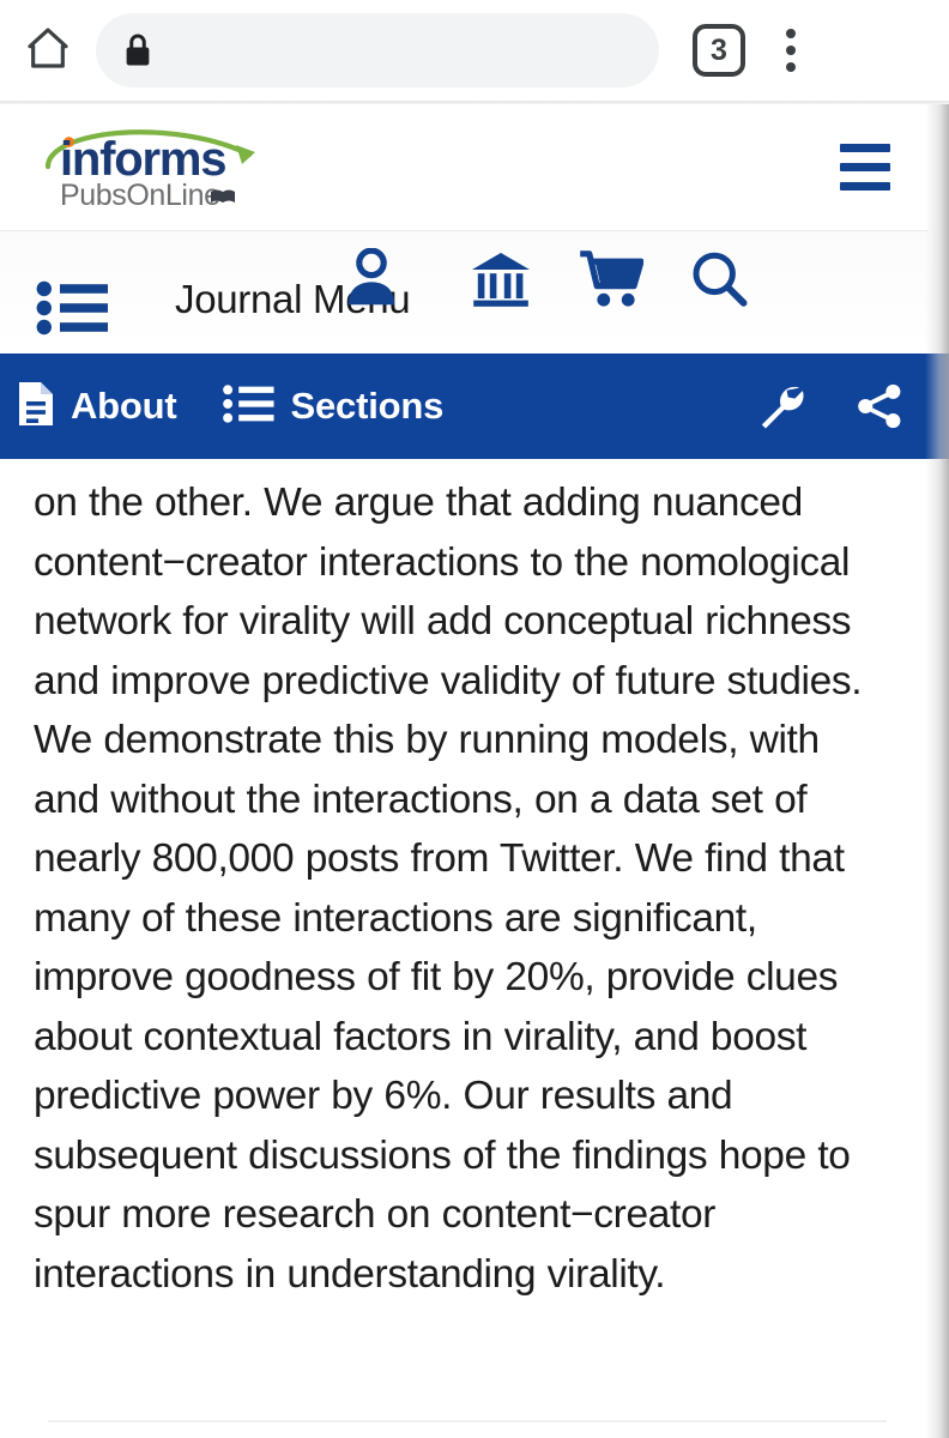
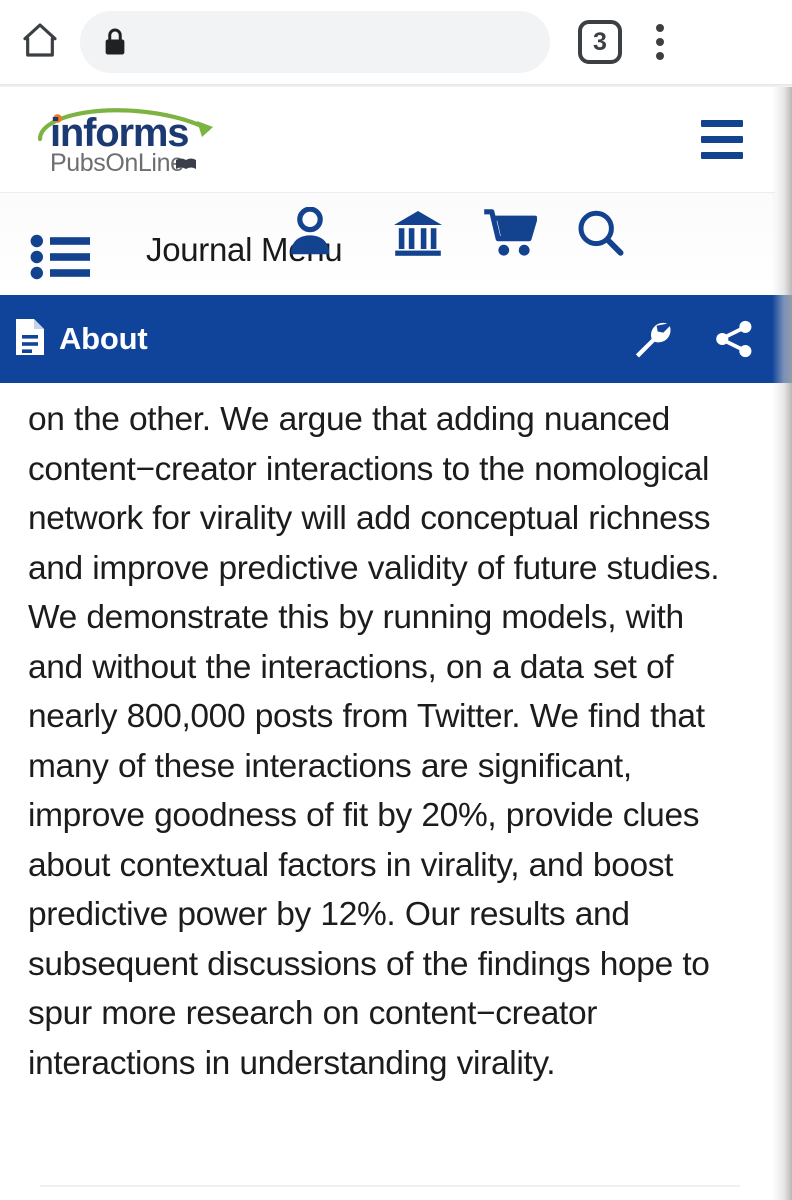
  3
  informs
  PubsOnLin
  Journal Mu
  About
- Sections
- on the other. We argue that adding nuanced content−creator interactions to the nomological network for virality will add conceptual richness and improve predictive validity of future studies. We demonstrate this by running models, with and without the interactions, on a data set of nearly 800,000 posts from Twitter. We find that many of these interactions are significant, improve goodness of fit by 20%, provide clues about contextual factors in virality, and boost predictive power by 6%. Our results and subsequent discussions of the findings hope to spur more research on content−creator interactions in understanding virality.
+ on the other. We argue that adding nuanced content−creator interactions to the nomological network for virality will add conceptual richness and improve predictive validity of future studies. We demonstrate this by running models, with and without the interactions, on a data set of nearly 800,000 posts from Twitter. We find that many of these interactions are significant, improve goodness of fit by 20%, provide clues about contextual factors in virality, and boost predictive power by 12%. Our results and subsequent discussions of the findings hope to spur more research on content−creator interactions in understanding virality.
